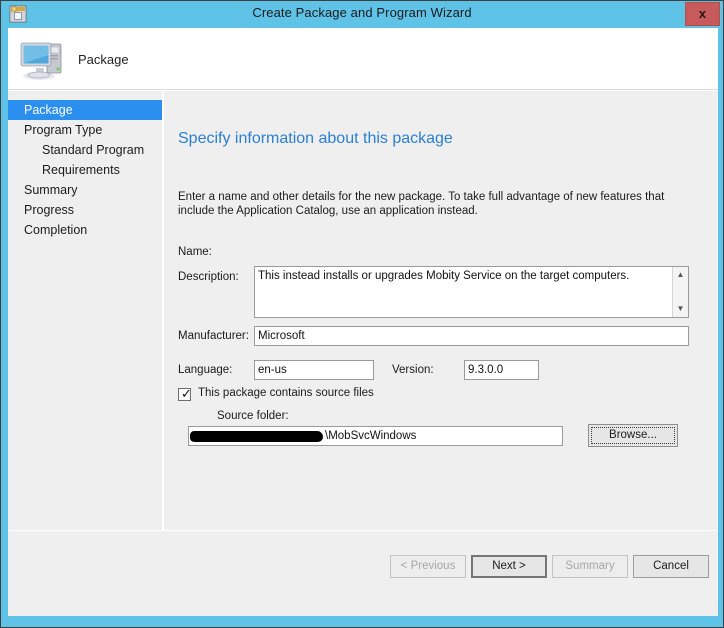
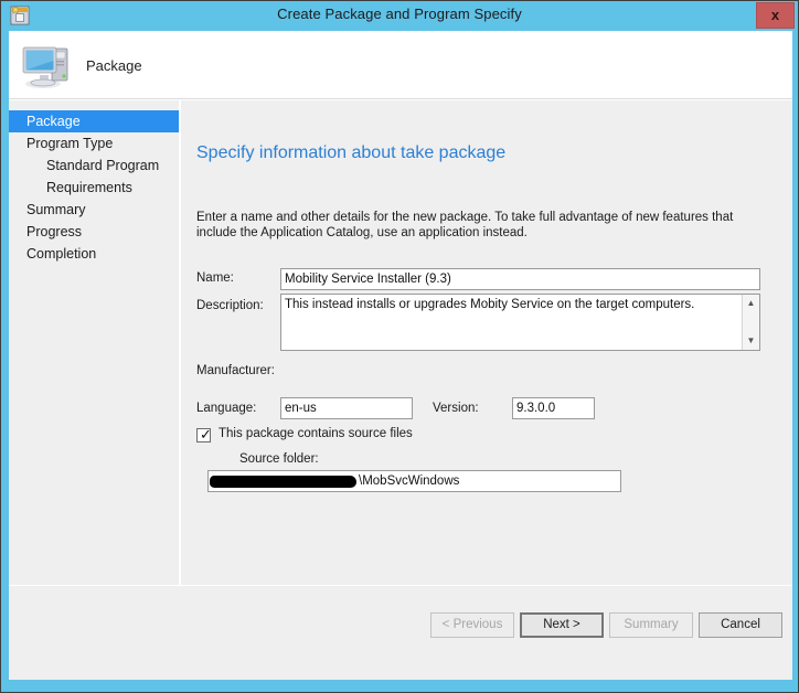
- Create Package and Program Wizard
+ Create Package and Program Specify
  x
  Package
  Package
  Program Type
  Standard Program
  Requirements
  Summary
  Progress
  Completion
- Specify information about this package
+ Specify information about take package
  Enter a name and other details for the new package. To take full advantage of new features that include the Application Catalog, use an application instead.
  Name:
+ Mobility Service Installer (9.3)
  Description:
  This instead installs or upgrades Mobity Service on the target computers.
  ▲
  ▼
  Manufacturer:
- Microsoft
  Language:
  en-us
  Version:
  9.3.0.0
  ✓
  This package contains source files
  Source folder:
  \MobSvcWindows
- Browse...
  < Previous
  Next >
  Summary
  Cancel
